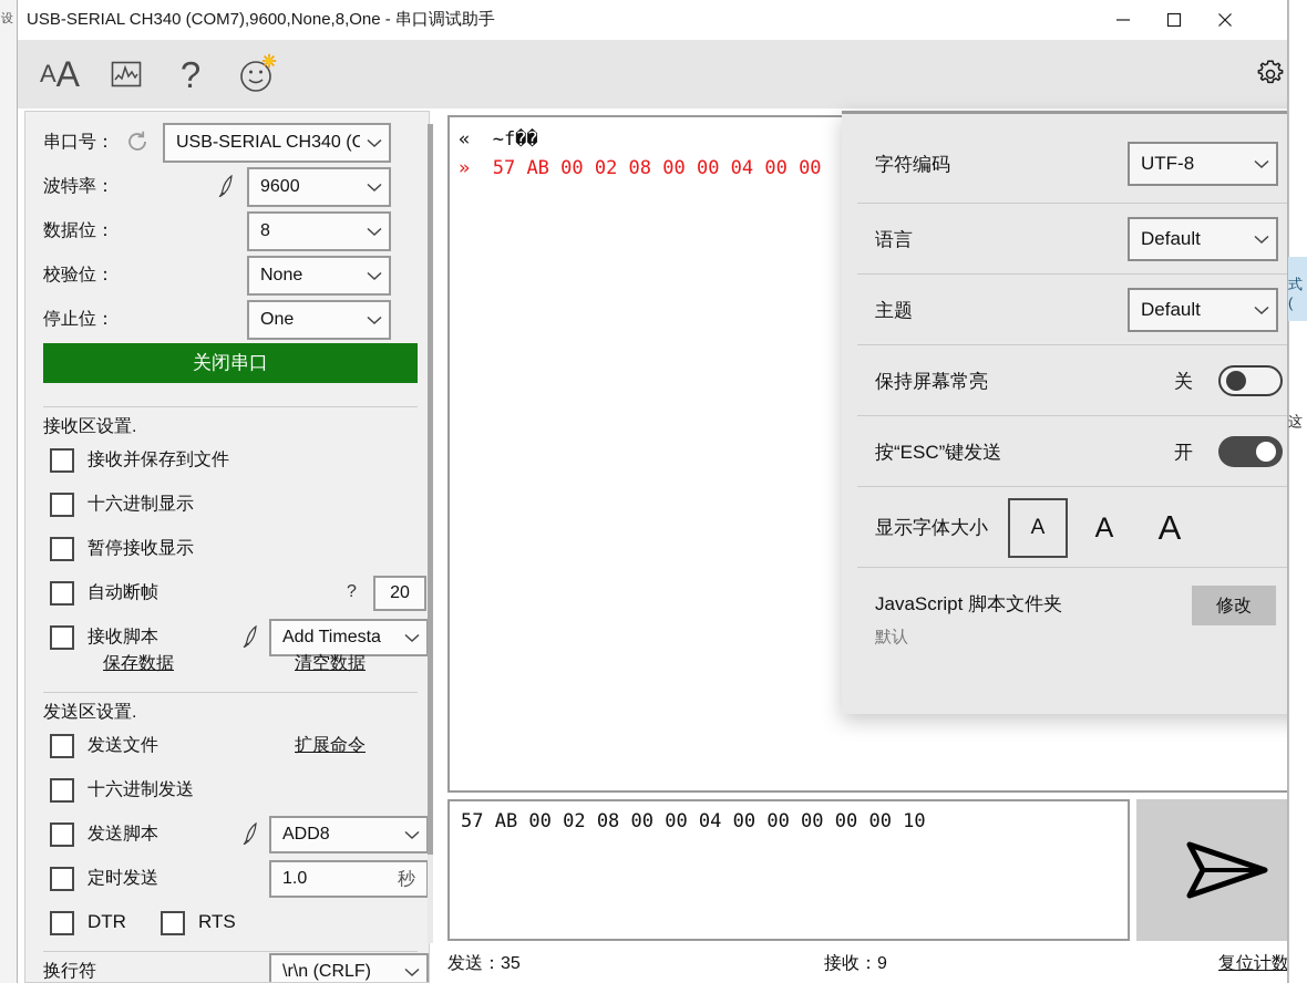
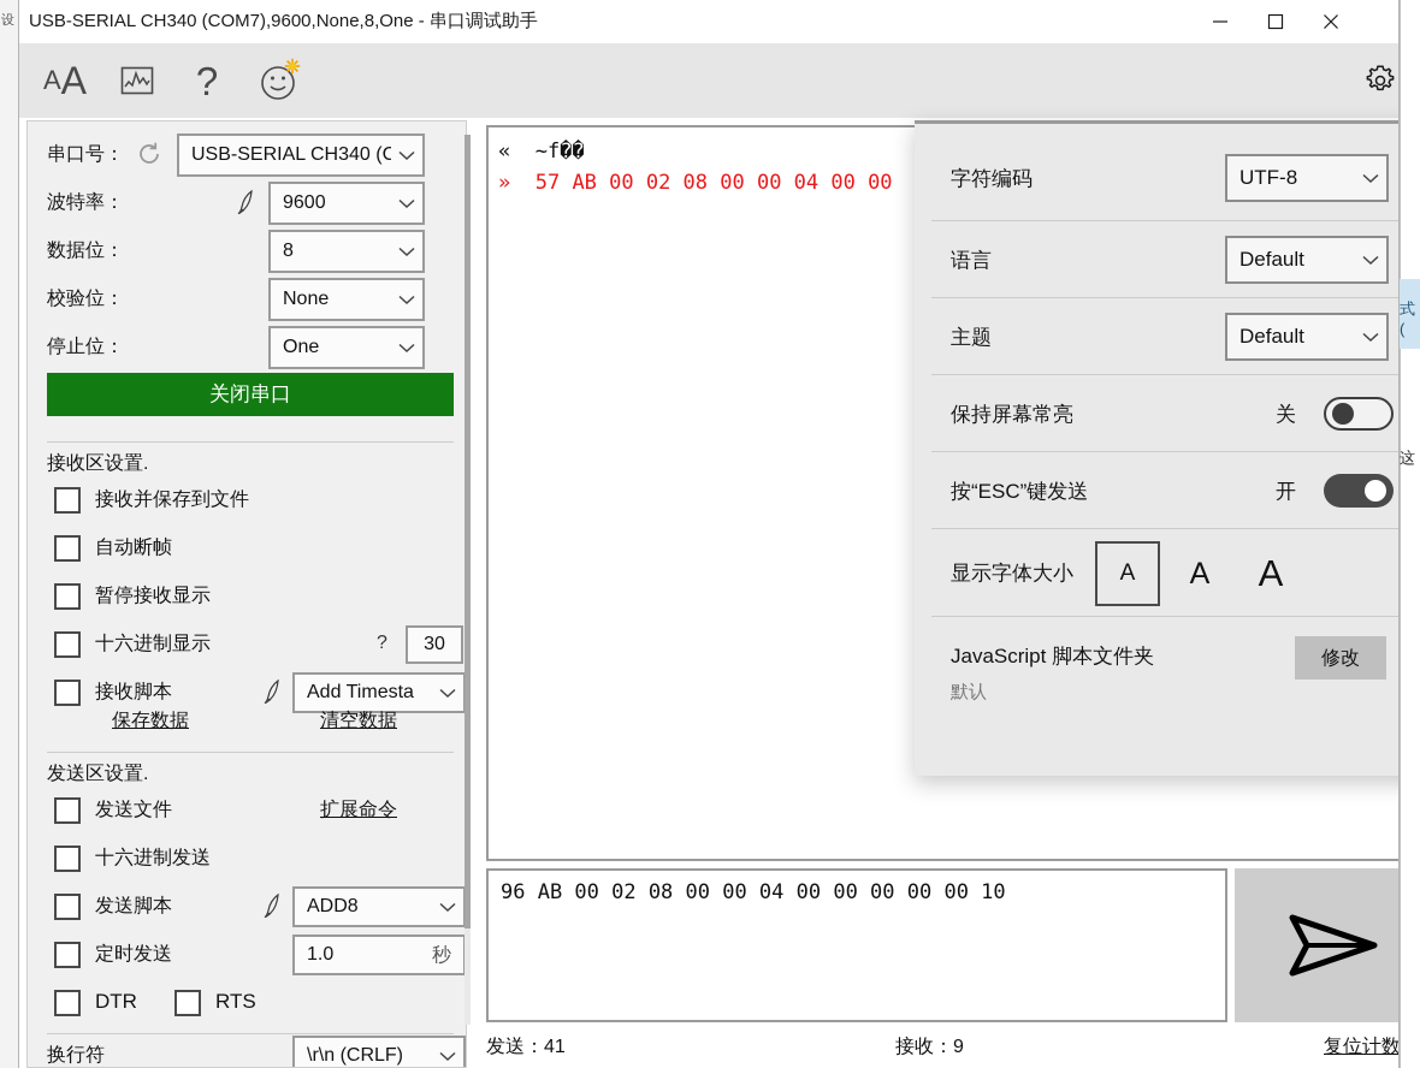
  设
  式(
  这
  USB-SERIAL CH340 (COM7),9600,None,8,One - 串口调试助手
  A
  A
  ?
  串口号：
  USB-SERIAL CH340 (C
  波特率：
  9600
  数据位：
  8
  校验位：
  None
  停止位：
  One
  关闭串口
  接收区设置.
  接收并保存到文件
- 十六进制显示
+ 自动断帧
  暂停接收显示
- 自动断帧
+ 十六进制显示
  ?
- 20
+ 30
  接收脚本
  Add Timesta
  保存数据
  清空数据
  发送区设置.
  发送文件
  扩展命令
  十六进制发送
  发送脚本
  ADD8
  定时发送
  1.0
  秒
  DTR
  RTS
  换行符
  \r\n (CRLF)
  « ~f��
  » 57 AB 00 02 08 00 00 04 00 00
- 57 AB 00 02 08 00 00 04 00 00 00 00 00 10
+ 96 AB 00 02 08 00 00 04 00 00 00 00 00 10
- 发送：35
+ 发送：41
  接收：9
  复位计数
  字符编码
  UTF-8
  语言
  Default
  主题
  Default
  保持屏幕常亮
  关
  按“ESC”键发送
  开
  显示字体大小
  A
  A
  A
  JavaScript 脚本文件夹
  默认
  修改
